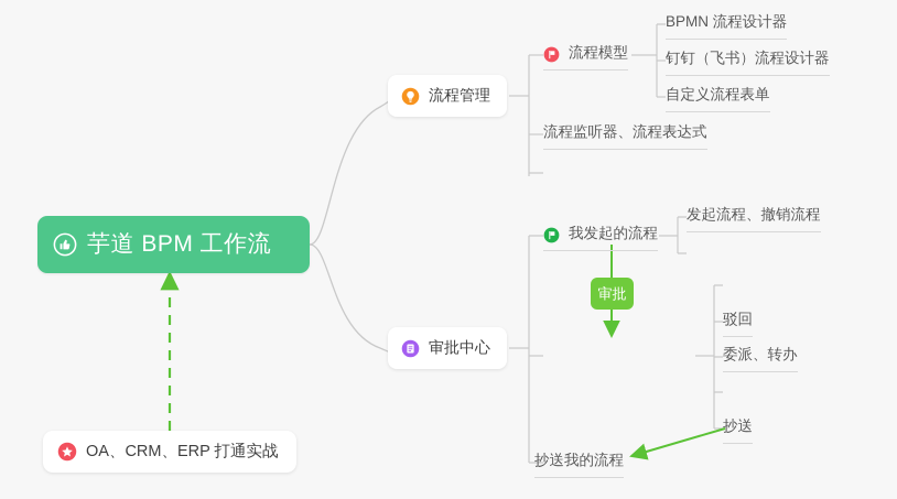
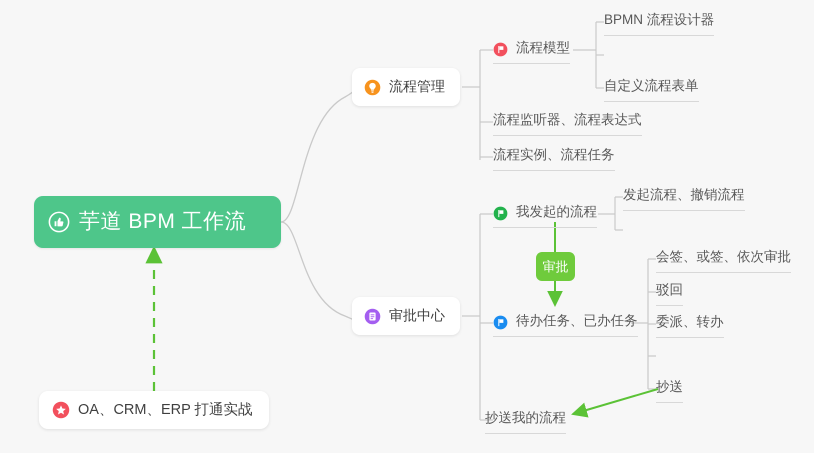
  芋道 BPM 工作流
  流程管理
  审批中心
  OA、CRM、ERP 打通实战
  审批
  流程模型
  BPMN 流程设计器
- 钉钉（飞书）流程设计器
  自定义流程表单
  流程监听器、流程表达式
+ 流程实例、流程任务
  我发起的流程
  发起流程、撤销流程
+ 待办任务、已办任务
+ 会签、或签、依次审批
  驳回
  委派、转办
  抄送
  抄送我的流程
